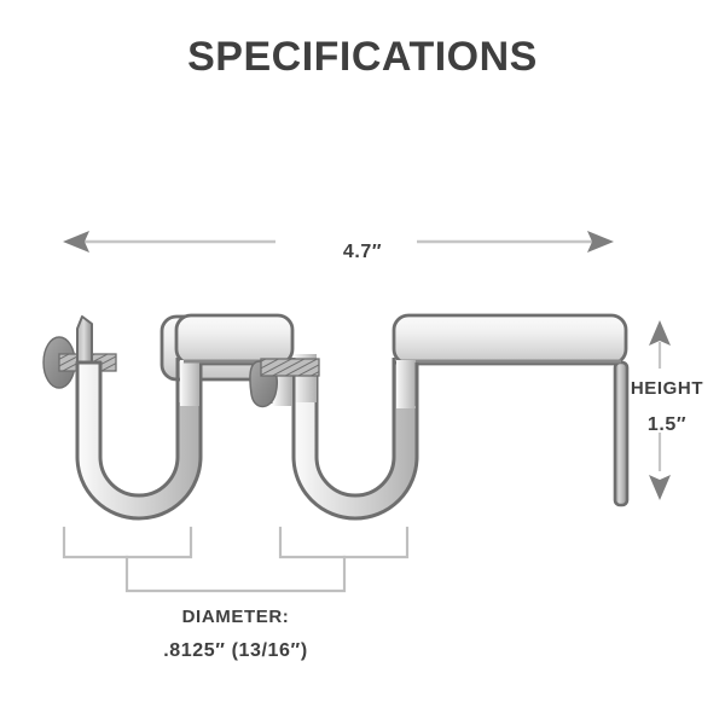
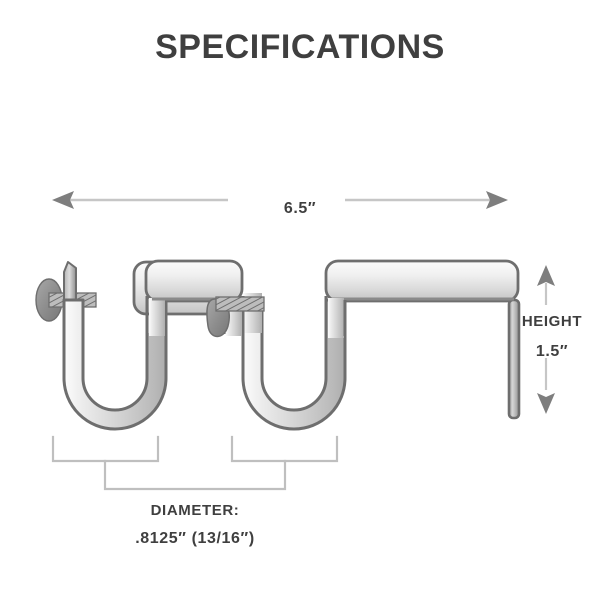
  SPECIFICATIONS
- 4.7″
+ 6.5″
  HEIGHT
  1.5″
  DIAMETER:
  .8125″ (13/16″)
